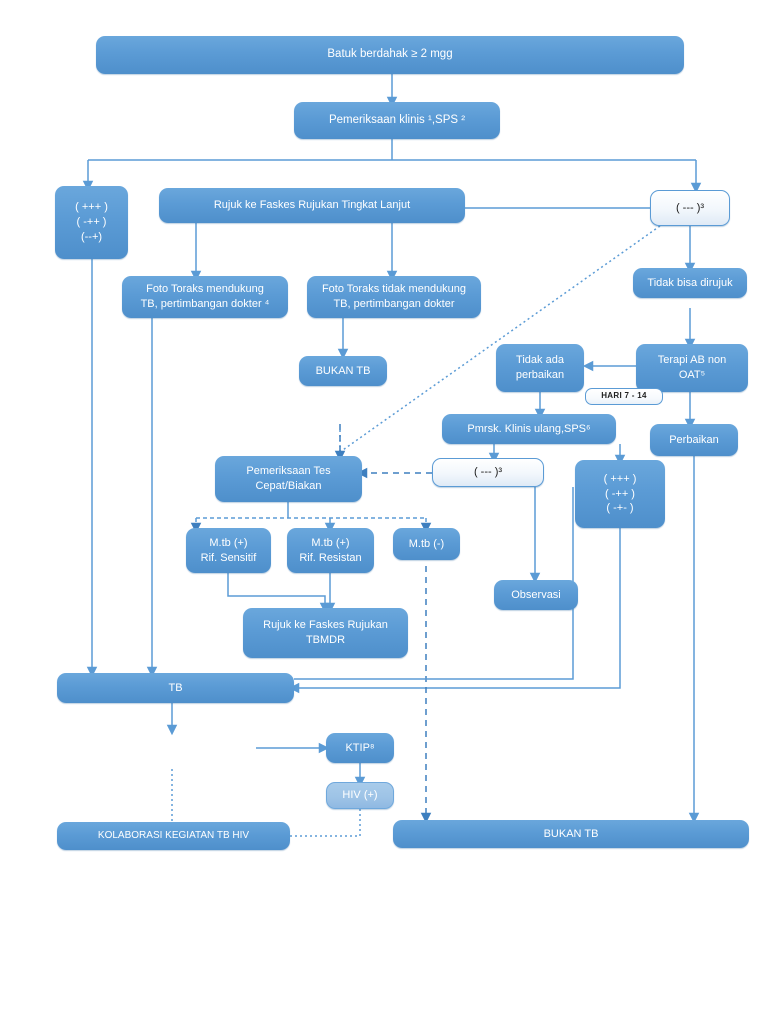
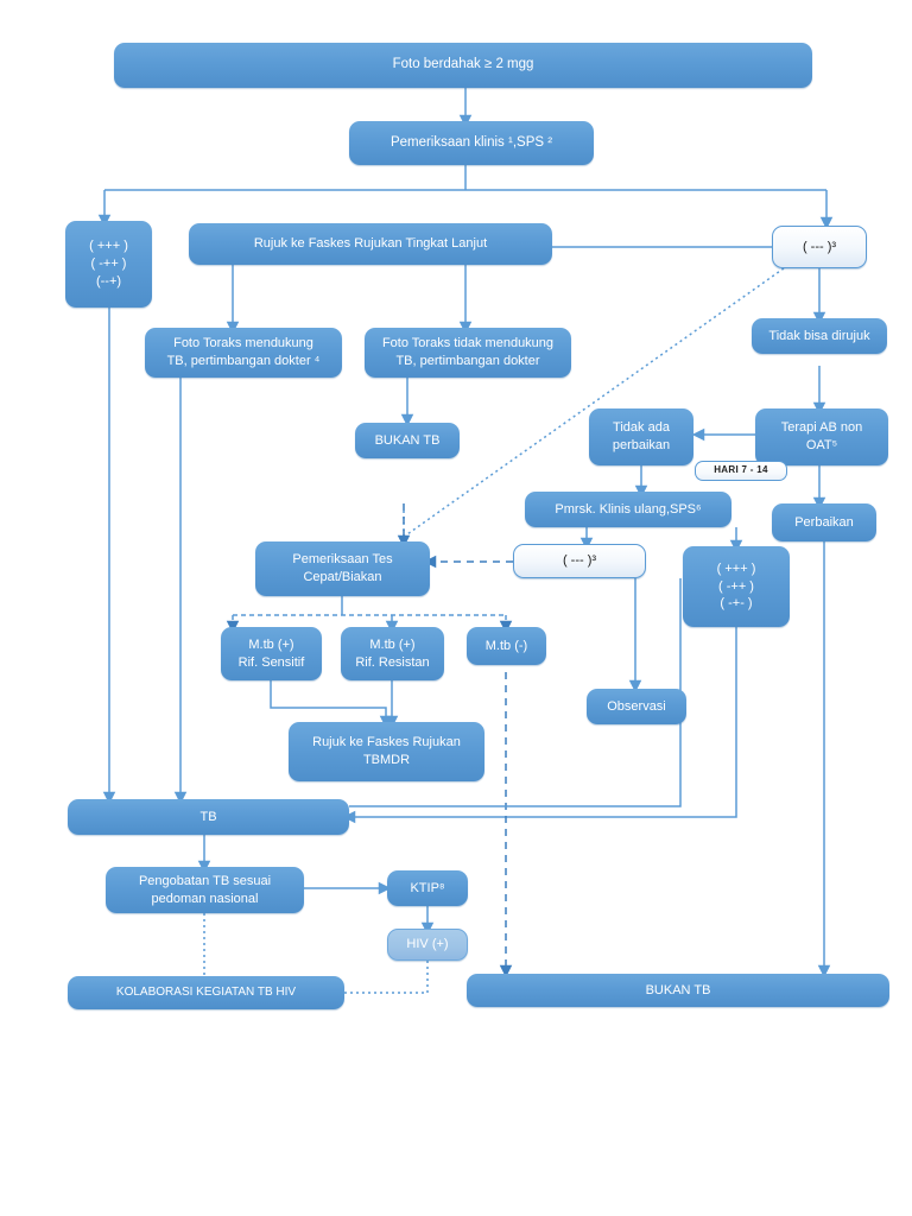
- Batuk berdahak ≥ 2 mgg
+ Foto berdahak ≥ 2 mgg
  Pemeriksaan klinis ¹,SPS ²
  ( +++ )
  ( -++ )
  (--+)
  Rujuk ke Faskes Rujukan Tingkat Lanjut
  ( --- )³
  Foto Toraks mendukung
  TB, pertimbangan dokter ⁴
  Foto Toraks tidak mendukung
  TB, pertimbangan dokter
  BUKAN TB
  Tidak bisa dirujuk
  Terapi AB non
  OAT⁵
  HARI 7 - 14
  Tidak ada
  perbaikan
  Perbaikan
  Pmrsk. Klinis ulang,SPS⁶
  Pemeriksaan Tes
  Cepat/Biakan
  ( --- )³
  ( +++ )
  ( -++ )
  ( -+- )
  M.tb (+)
  Rif. Sensitif
  M.tb (+)
  Rif. Resistan
  M.tb (-)
  Observasi
  Rujuk ke Faskes Rujukan
  TBMDR
  TB
+ Pengobatan TB sesuai
+ pedoman nasional
  KTIP⁸
  HIV (+)
  KOLABORASI KEGIATAN TB HIV
  BUKAN TB
